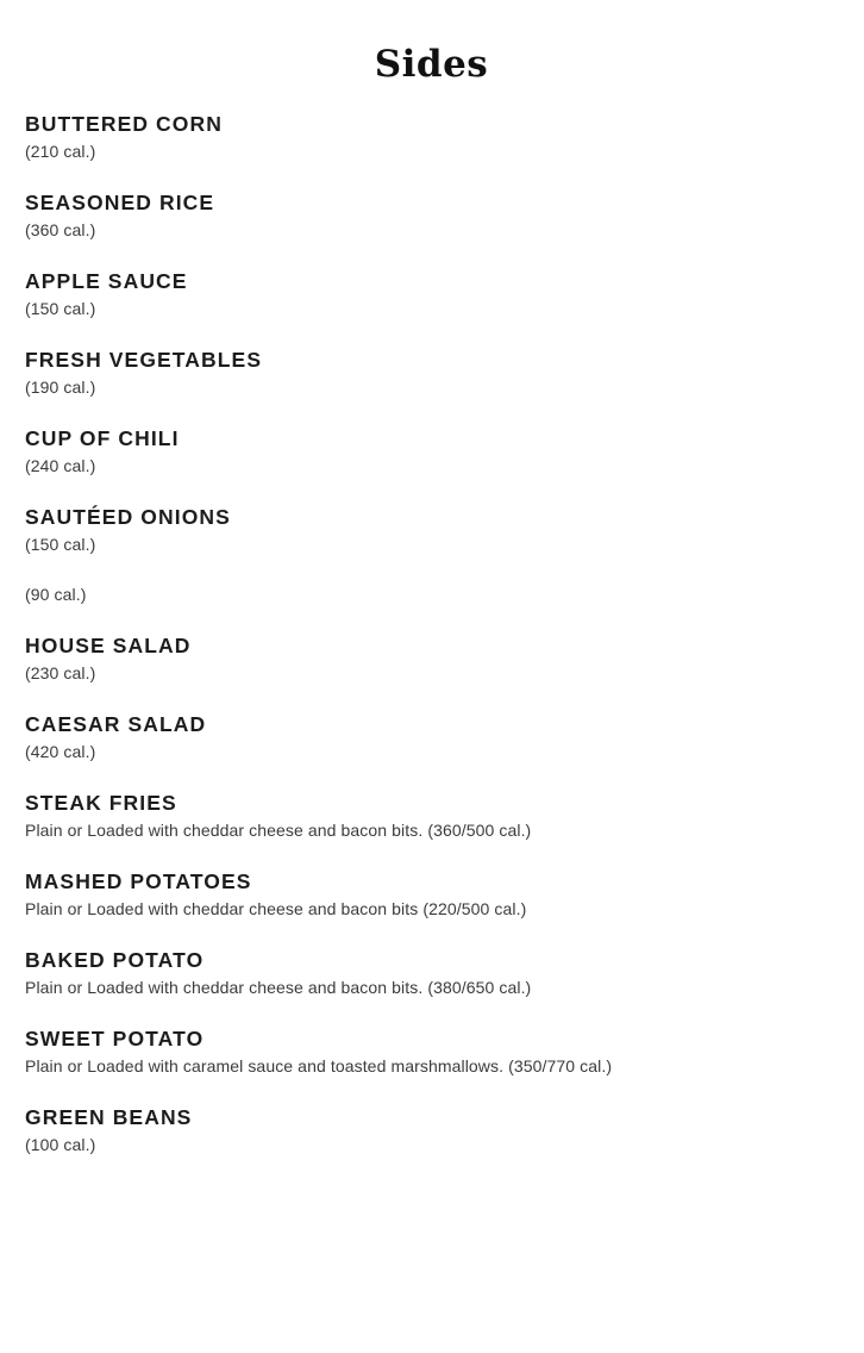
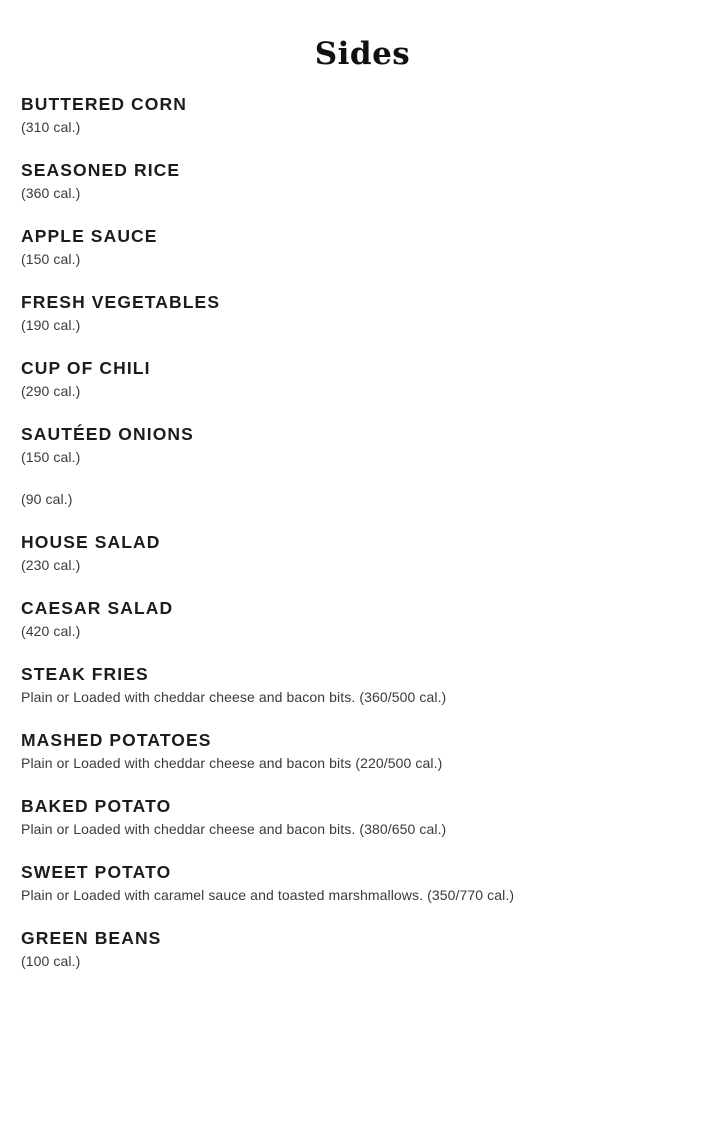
  Sides
  BUTTERED CORN
- (210 cal.)
+ (310 cal.)
  SEASONED RICE
  (360 cal.)
  APPLE SAUCE
  (150 cal.)
  FRESH VEGETABLES
  (190 cal.)
  CUP OF CHILI
- (240 cal.)
+ (290 cal.)
  SAUTÉED ONIONS
  (150 cal.)
  (90 cal.)
  HOUSE SALAD
  (230 cal.)
  CAESAR SALAD
  (420 cal.)
  STEAK FRIES
  Plain or Loaded with cheddar cheese and bacon bits. (360/500 cal.)
  MASHED POTATOES
  Plain or Loaded with cheddar cheese and bacon bits (220/500 cal.)
  BAKED POTATO
  Plain or Loaded with cheddar cheese and bacon bits. (380/650 cal.)
  SWEET POTATO
  Plain or Loaded with caramel sauce and toasted marshmallows. (350/770 cal.)
  GREEN BEANS
  (100 cal.)
